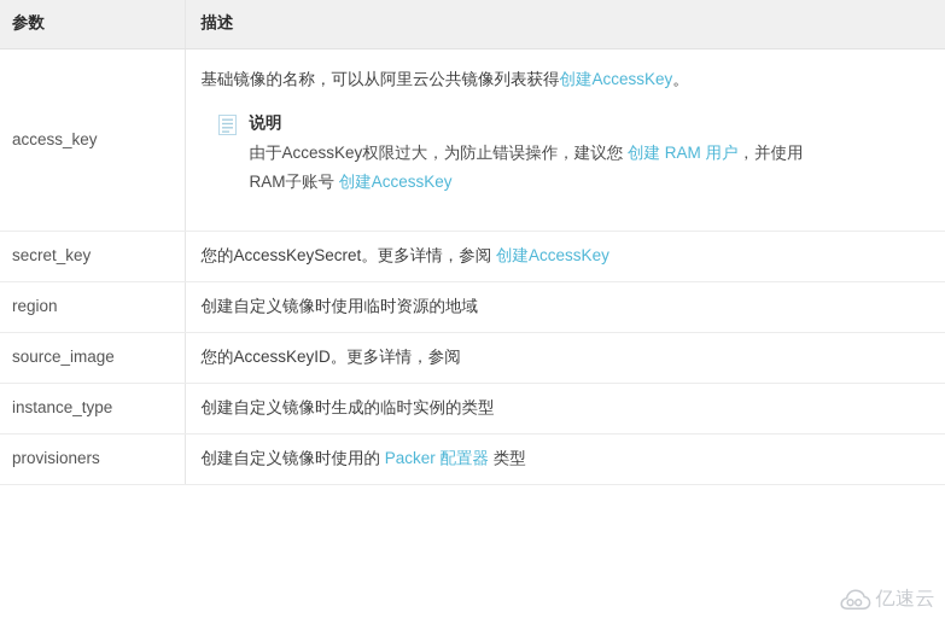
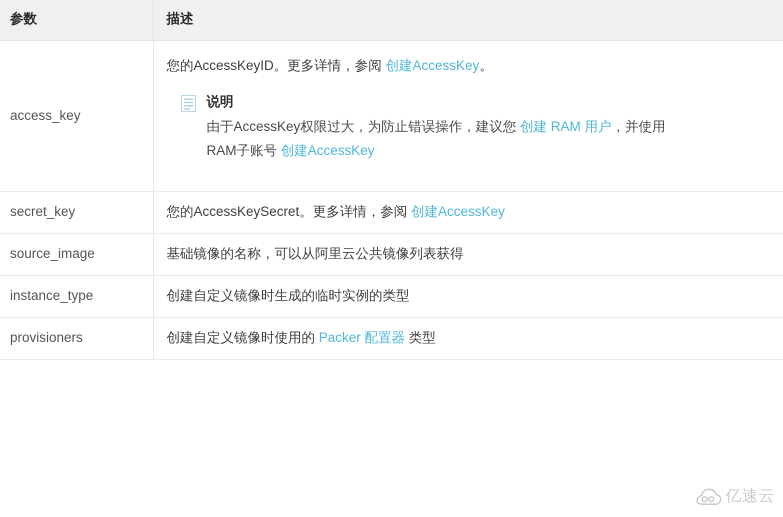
  参数	描述
- access_key	基础镜像的名称，可以从阿里云公共镜像列表获得创建AccessKey。 说明 由于AccessKey权限过大，为防止错误操作，建议您 创建 RAM 用户，并使用RAM子账号 创建AccessKey
+ access_key	您的AccessKeyID。更多详情，参阅 创建AccessKey。 说明 由于AccessKey权限过大，为防止错误操作，建议您 创建 RAM 用户，并使用RAM子账号 创建AccessKey
  secret_key	您的AccessKeySecret。更多详情，参阅 创建AccessKey
- region	创建自定义镜像时使用临时资源的地域
- source_image	您的AccessKeyID。更多详情，参阅
+ source_image	基础镜像的名称，可以从阿里云公共镜像列表获得
  instance_type	创建自定义镜像时生成的临时实例的类型
  provisioners	创建自定义镜像时使用的 Packer 配置器 类型
  亿速云
